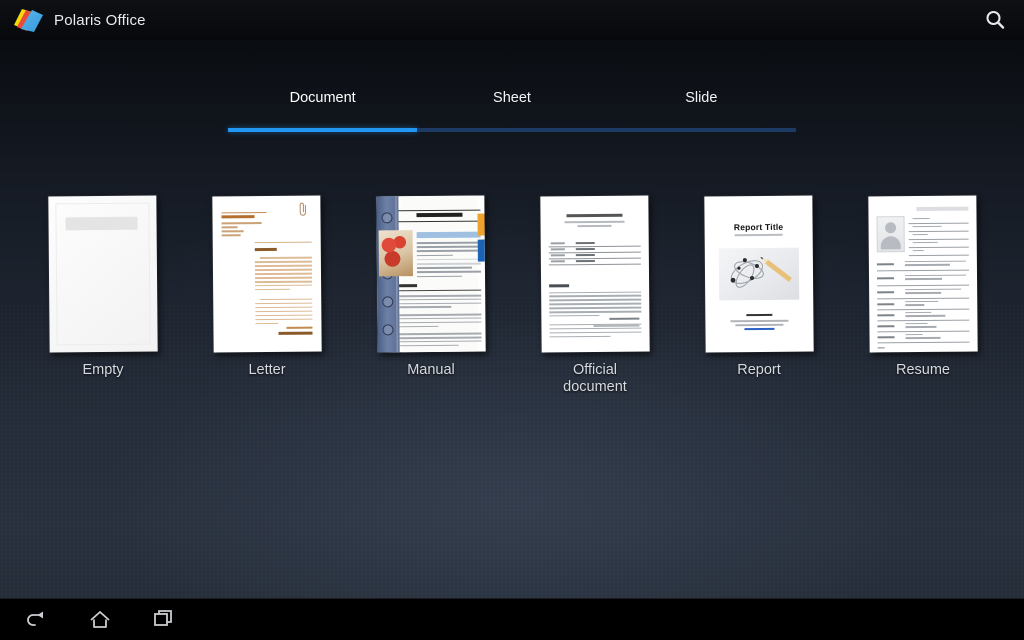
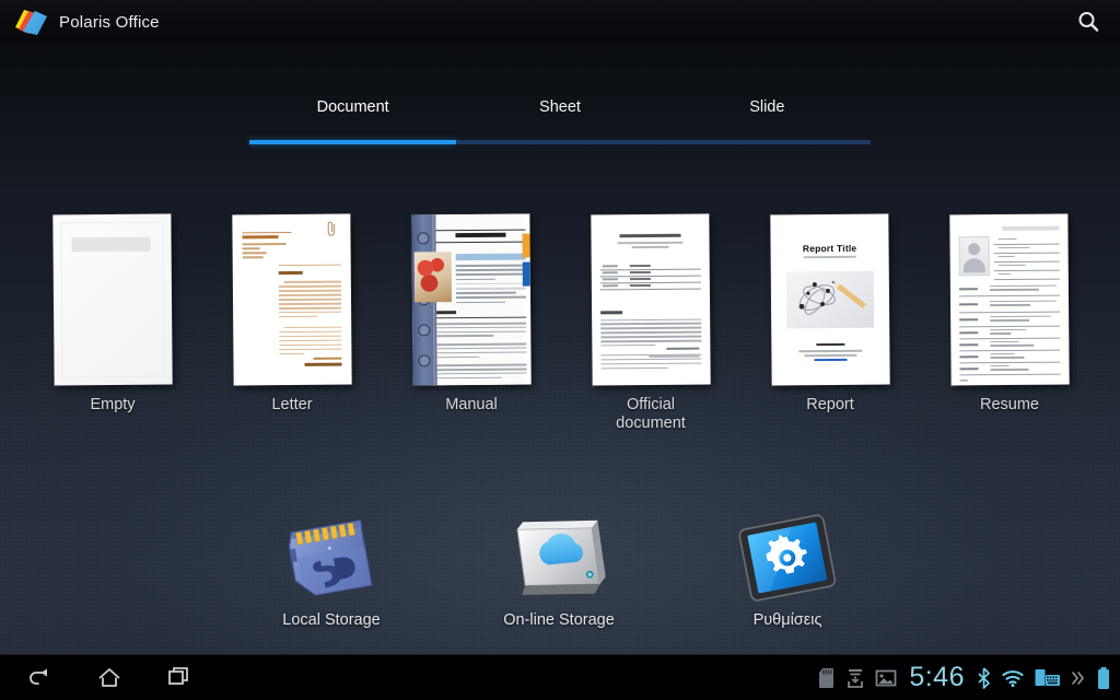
  Polaris Office
  Document
  Sheet
  Slide
  Empty
  Letter
  Manual
  Official
  document
  Report Title
  Report
  Resume
+ Local Storage
+ On-line Storage
+ Ρυθμίσεις
+ 5:46
